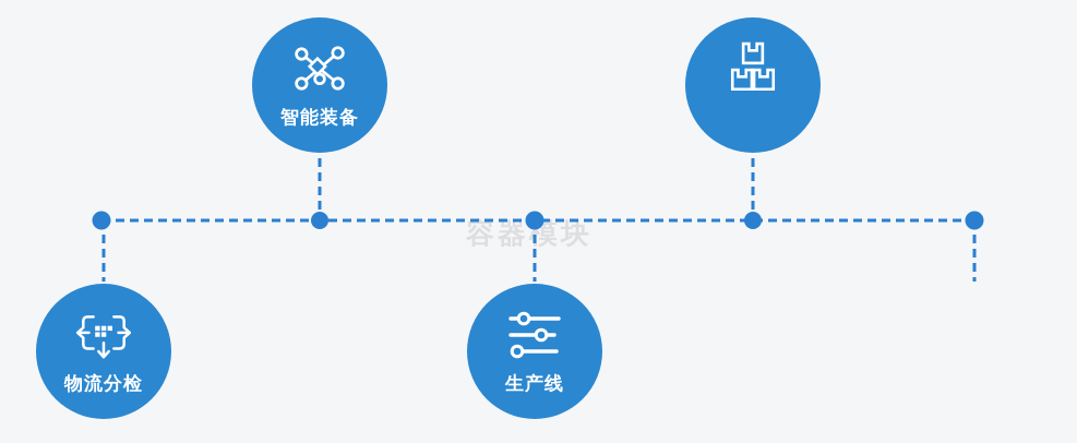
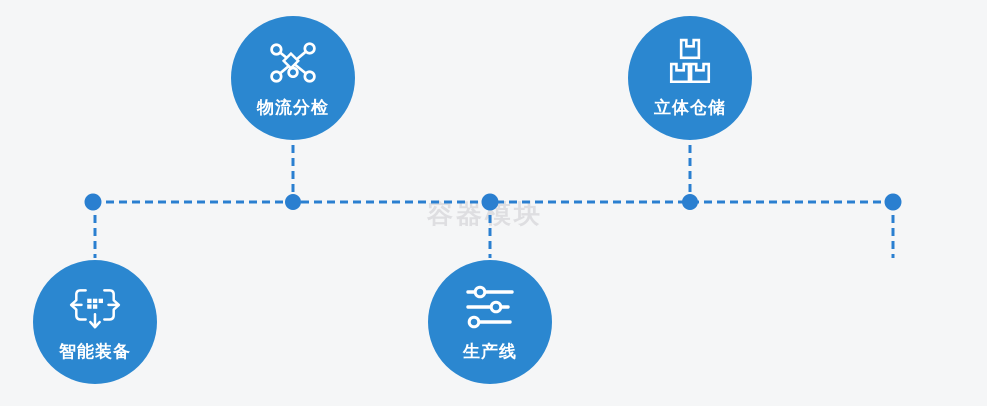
  容器模块
- 智能装备
+ 物流分检
+ 立体仓储
- 物流分检
+ 智能装备
  生产线
